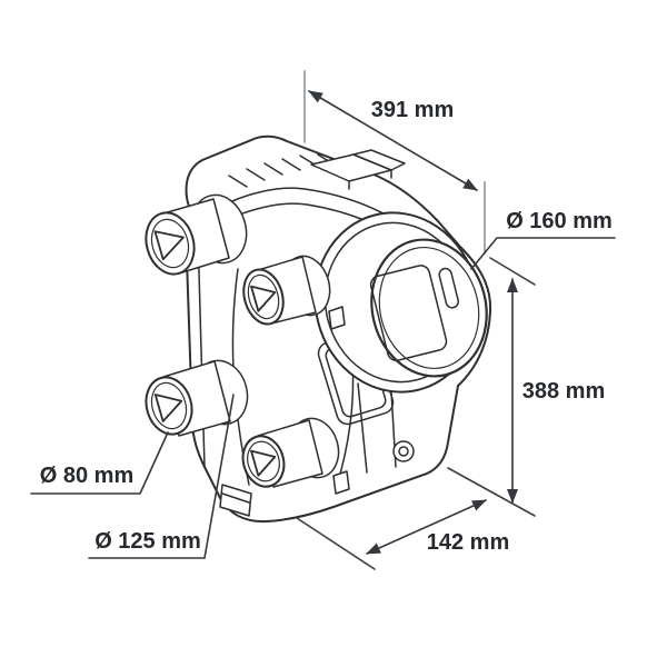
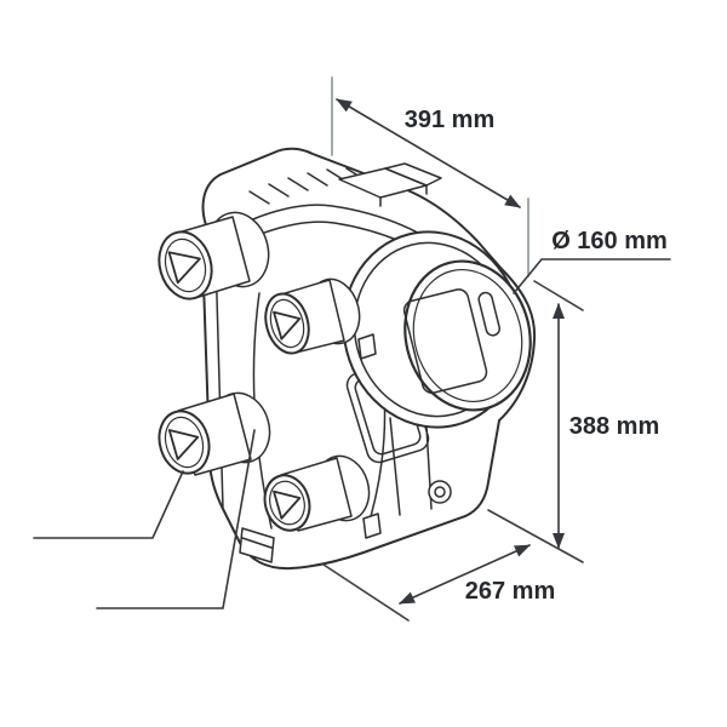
  391 mm
  Ø 160 mm
  388 mm
- 142 mm
+ 267 mm
- Ø 80 mm
- Ø 125 mm
